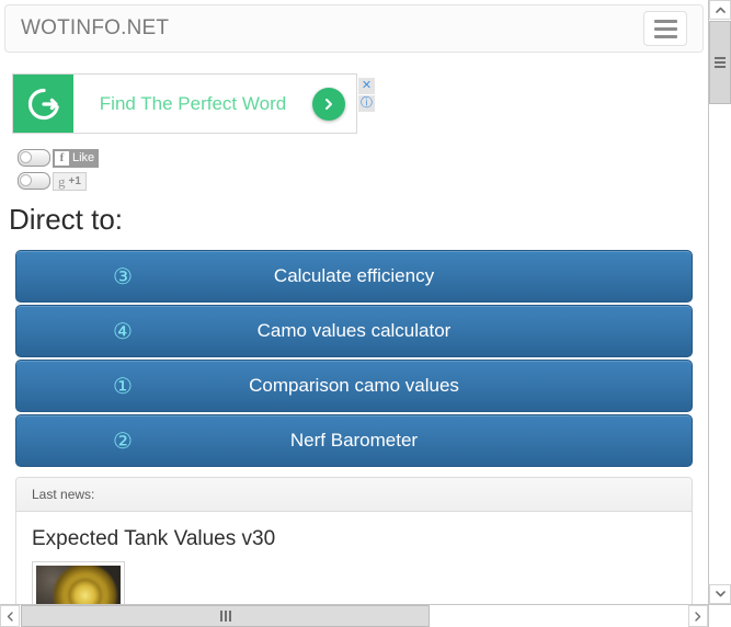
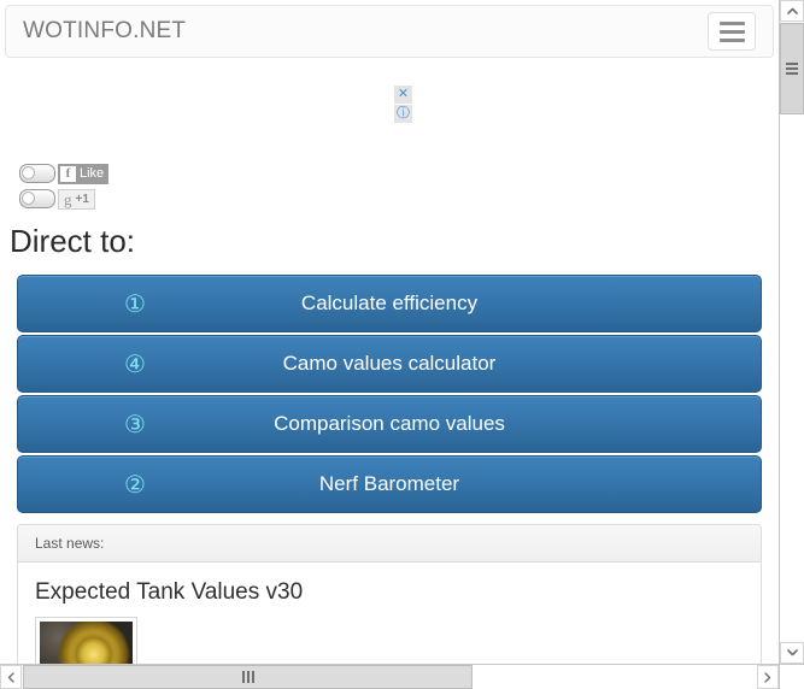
  WOTINFO.NET
- Find The Perfect Word
  ✕
  ⓘ
  f
  Like
  g
  +1
  Direct to:
- ③
+ ①
  Calculate efficiency
  ④
  Camo values calculator
- ①
+ ③
  Comparison camo values
  ②
  Nerf Barometer
  Last news:
  Expected Tank Values v30
